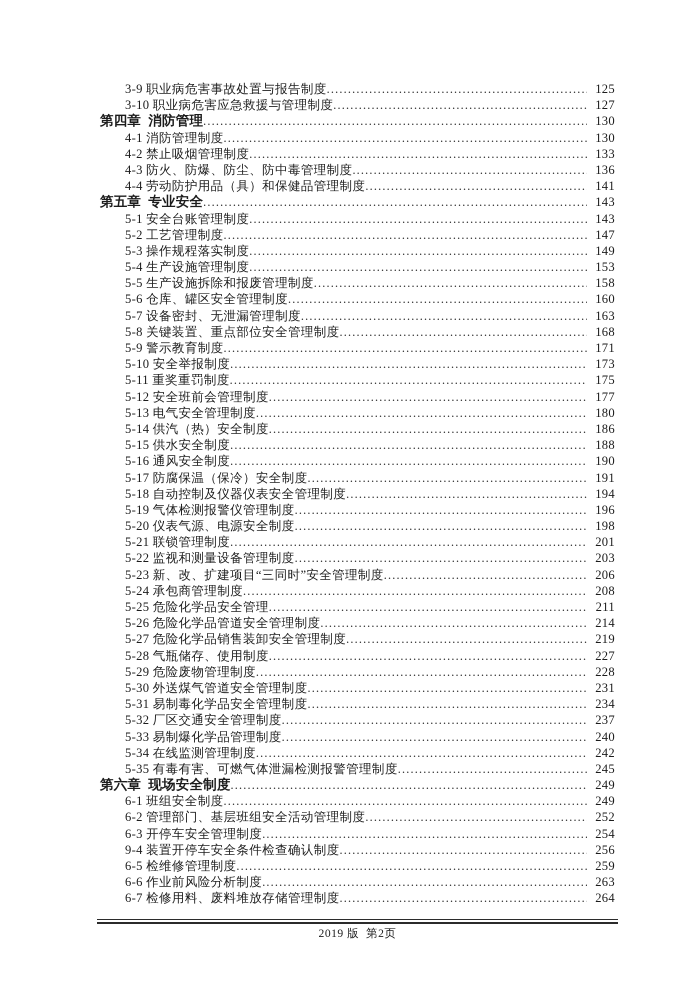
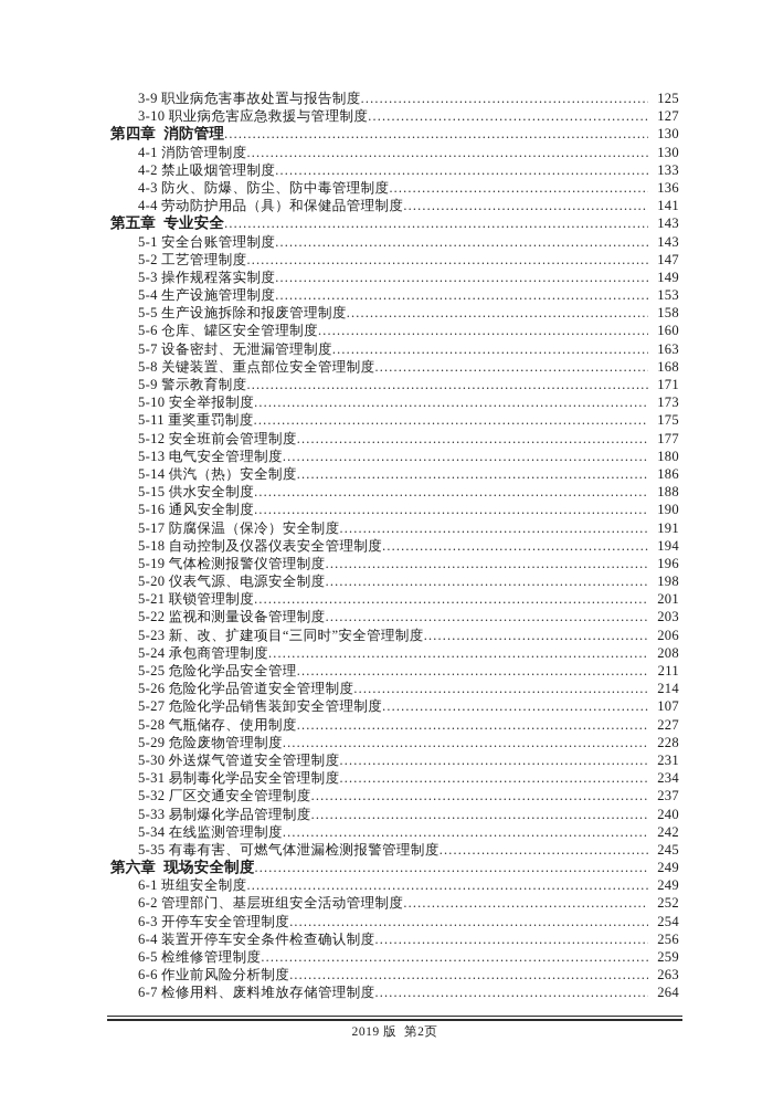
  3-9 职业病危害事故处置与报告制度
  125
  3-10 职业病危害应急救援与管理制度
  127
  第四章 消防管理
  130
  4-1 消防管理制度
  130
  4-2 禁止吸烟管理制度
  133
  4-3 防火、防爆、防尘、防中毒管理制度
  136
  4-4 劳动防护用品（具）和保健品管理制度
  141
  第五章 专业安全
  143
  5-1 安全台账管理制度
  143
  5-2 工艺管理制度
  147
  5-3 操作规程落实制度
  149
  5-4 生产设施管理制度
  153
  5-5 生产设施拆除和报废管理制度
  158
  5-6 仓库、罐区安全管理制度
  160
  5-7 设备密封、无泄漏管理制度
  163
  5-8 关键装置、重点部位安全管理制度
  168
  5-9 警示教育制度
  171
  5-10 安全举报制度
  173
  5-11 重奖重罚制度
  175
  5-12 安全班前会管理制度
  177
  5-13 电气安全管理制度
  180
  5-14 供汽（热）安全制度
  186
  5-15 供水安全制度
  188
  5-16 通风安全制度
  190
  5-17 防腐保温（保冷）安全制度
  191
  5-18 自动控制及仪器仪表安全管理制度
  194
  5-19 气体检测报警仪管理制度
  196
  5-20 仪表气源、电源安全制度
  198
  5-21 联锁管理制度
  201
  5-22 监视和测量设备管理制度
  203
  5-23 新、改、扩建项目“三同时”安全管理制度
  206
  5-24 承包商管理制度
  208
  5-25 危险化学品安全管理
  211
  5-26 危险化学品管道安全管理制度
  214
  5-27 危险化学品销售装卸安全管理制度
- 219
+ 107
  5-28 气瓶储存、使用制度
  227
  5-29 危险废物管理制度
  228
  5-30 外送煤气管道安全管理制度
  231
  5-31 易制毒化学品安全管理制度
  234
  5-32 厂区交通安全管理制度
  237
  5-33 易制爆化学品管理制度
  240
  5-34 在线监测管理制度
  242
  5-35 有毒有害、可燃气体泄漏检测报警管理制度
  245
  第六章 现场安全制度
  249
  6-1 班组安全制度
  249
  6-2 管理部门、基层班组安全活动管理制度
  252
  6-3 开停车安全管理制度
  254
- 9-4 装置开停车安全条件检查确认制度
+ 6-4 装置开停车安全条件检查确认制度
  256
  6-5 检维修管理制度
  259
  6-6 作业前风险分析制度
  263
  6-7 检修用料、废料堆放存储管理制度
  264
  2019 版 第2页
